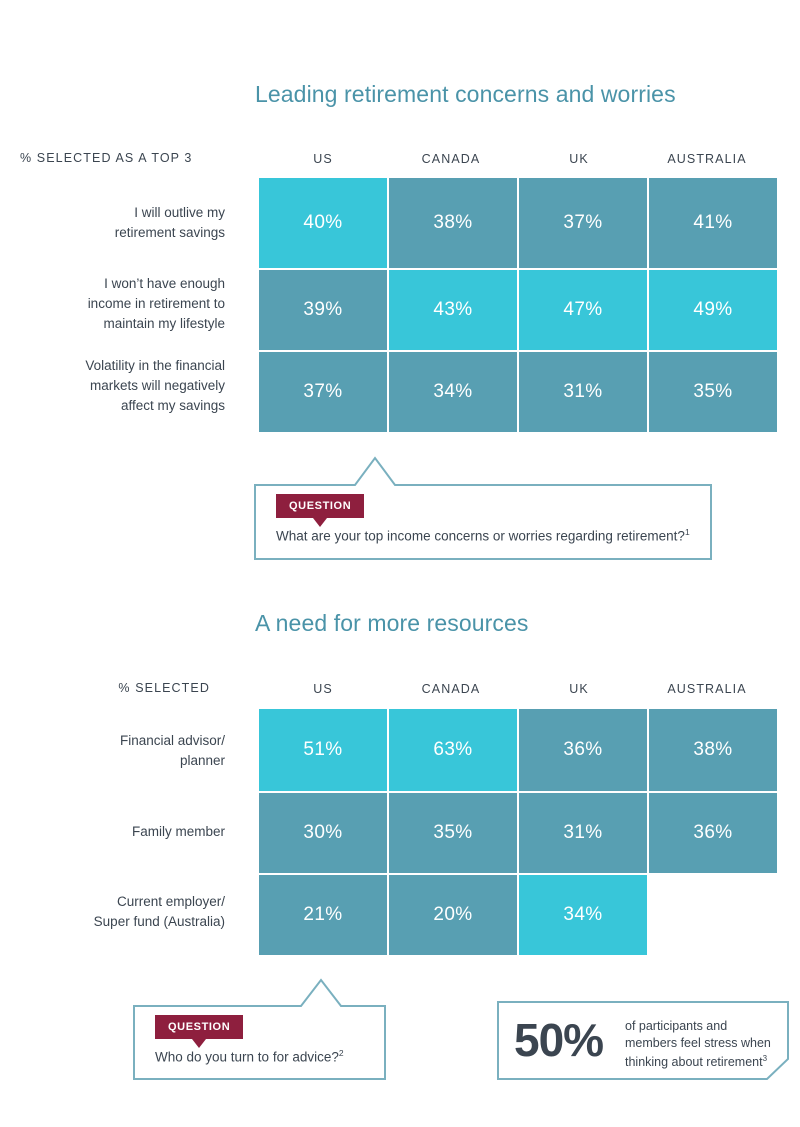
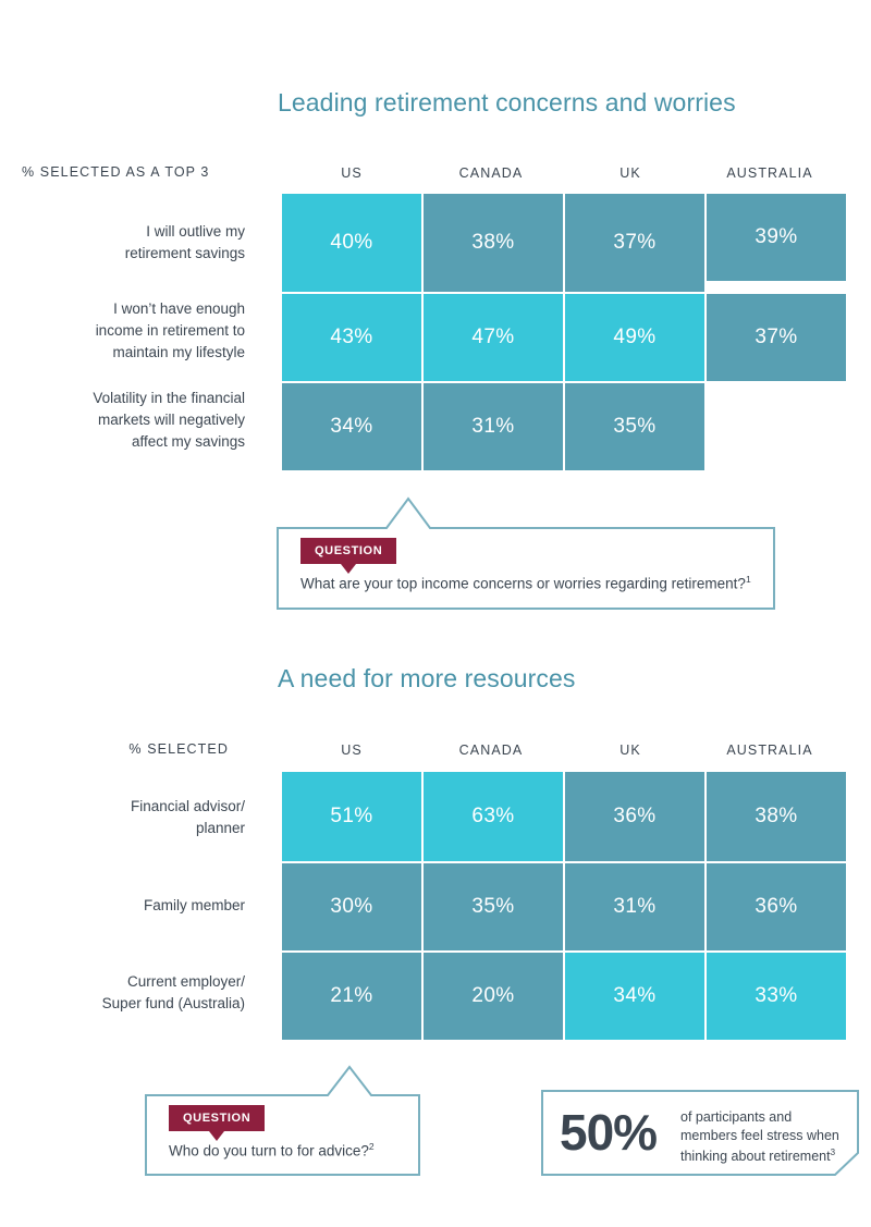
  Leading retirement concerns and worries
  % SELECTED AS A TOP 3
  US
  CANADA
  UK
  AUSTRALIA
  I will outlive my
  retirement savings
  I won’t have enough
  income in retirement to
  maintain my lifestyle
  Volatility in the financial
  markets will negatively
  affect my savings
  40%
  38%
  37%
- 41%
  39%
  43%
  47%
  49%
  37%
  34%
  31%
  35%
  QUESTION
  What are your top income concerns or worries regarding retirement?1
  A need for more resources
  % SELECTED
  US
  CANADA
  UK
  AUSTRALIA
  Financial advisor/
  planner
  Family member
  Current employer/
  Super fund (Australia)
  51%
  63%
  36%
  38%
  30%
  35%
  31%
  36%
  21%
  20%
  34%
+ 33%
  QUESTION
  Who do you turn to for advice?2
  50%
  of participants and
  members feel stress when
  thinking about retirement3
